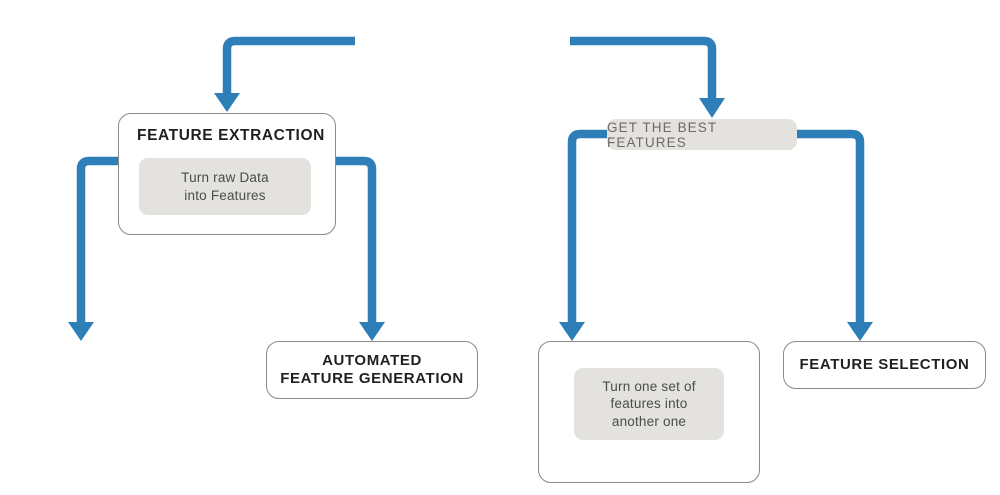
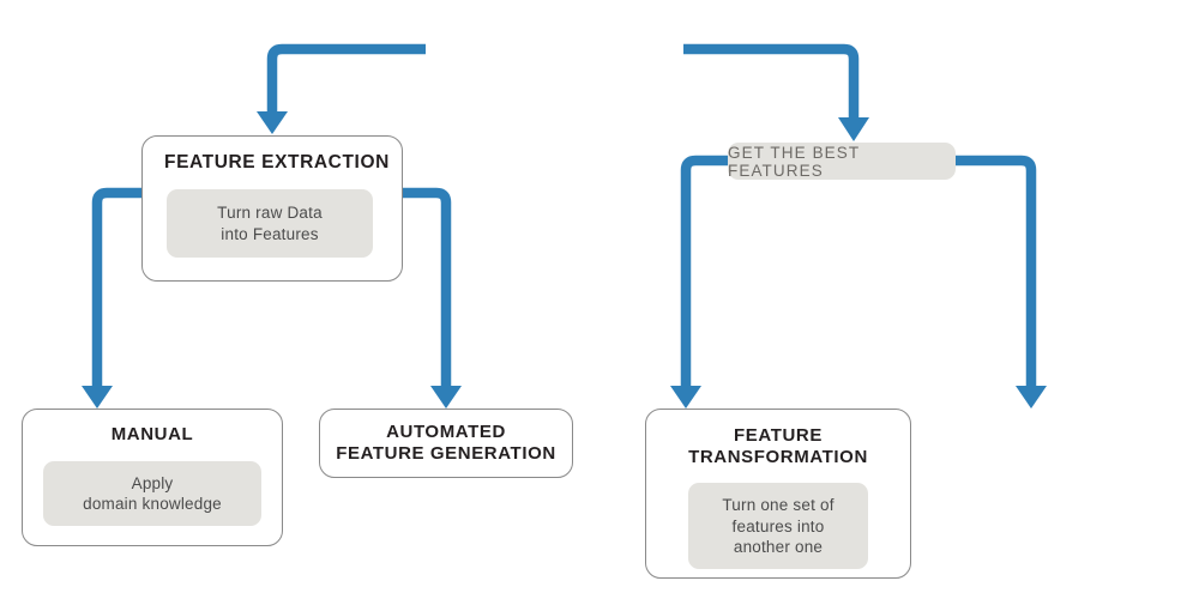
  FEATURE EXTRACTION
  Turn raw Data
  into Features
  GET THE BEST FEATURES
+ MANUAL
+ Apply
+ domain knowledge
  AUTOMATED
  FEATURE GENERATION
+ FEATURE
+ TRANSFORMATION
  Turn one set of
  features into
  another one
- FEATURE SELECTION
